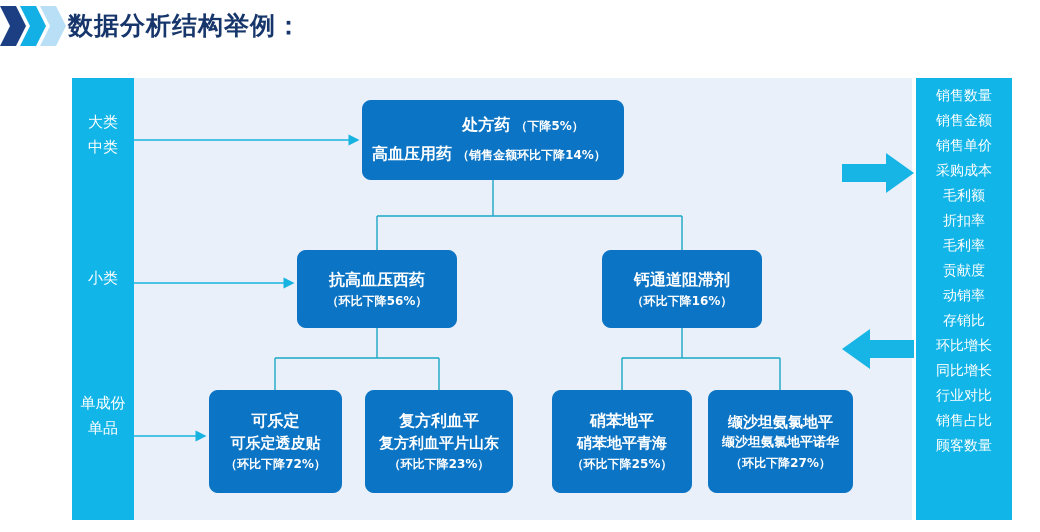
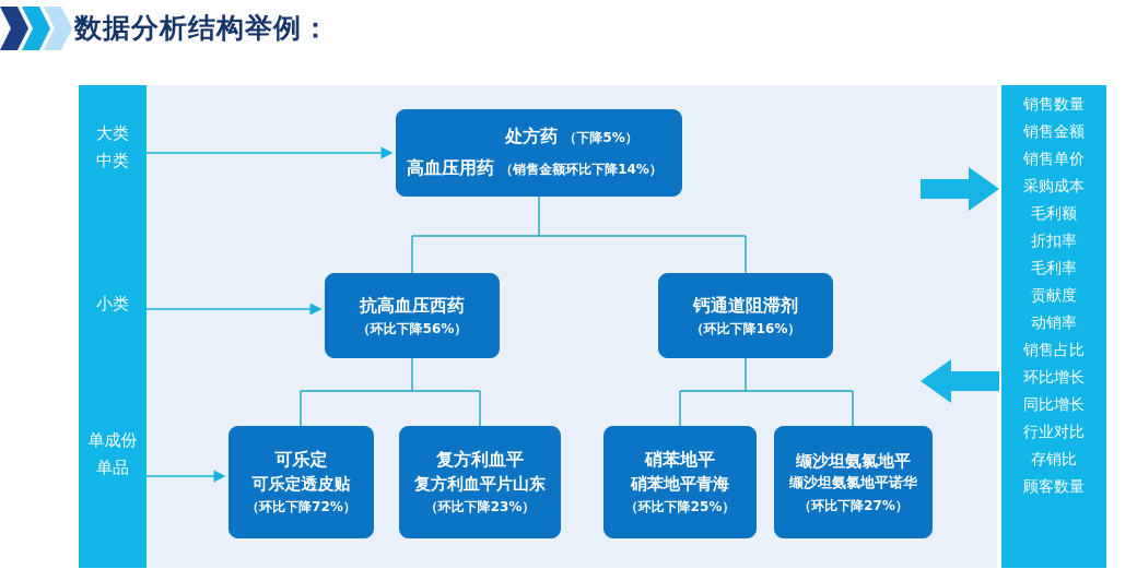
  数据分析结构举例：
  大类
  中类
  小类
  单成份
  单品
  处方药 （下降5%）
  高血压用药 （销售金额环比下降14%）
  抗高血压西药
  （环比下降56%）
  钙通道阻滞剂
  （环比下降16%）
  可乐定
  可乐定透皮贴
  （环比下降72%）
  复方利血平
  复方利血平片山东
  （环比下降23%）
  硝苯地平
  硝苯地平青海
  （环比下降25%）
  缬沙坦氨氯地平
  缬沙坦氨氯地平诺华
  （环比下降27%）
  销售数量
  销售金额
  销售单价
  采购成本
  毛利额
  折扣率
  毛利率
  贡献度
  动销率
- 存销比
+ 销售占比
  环比增长
  同比增长
  行业对比
- 销售占比
+ 存销比
  顾客数量
